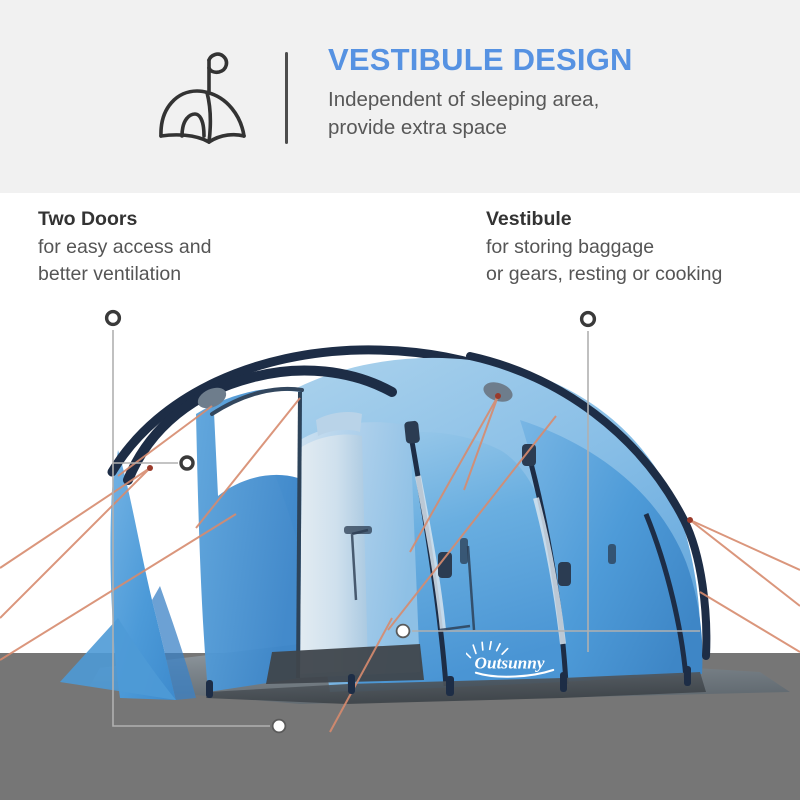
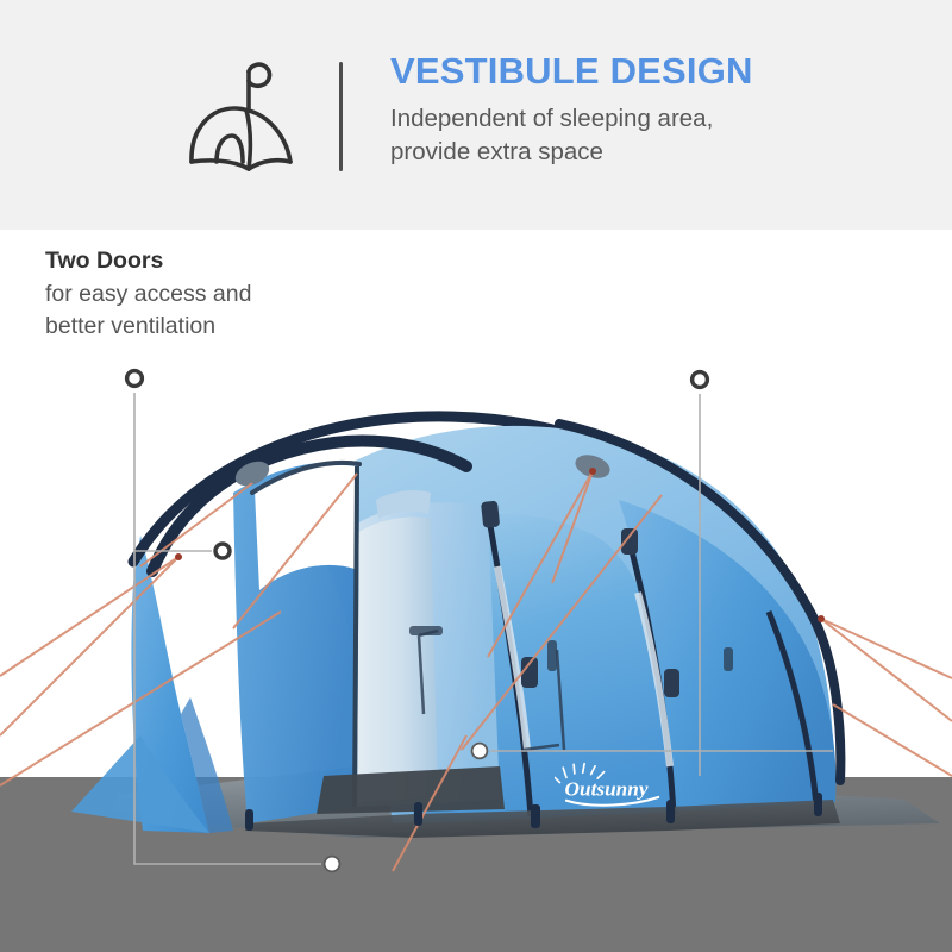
  VESTIBULE DESIGN
  Independent of sleeping area,
  provide extra space
  Two Doors
  for easy access and
  better ventilation
- Vestibule
- for storing baggage
- or gears, resting or cooking
  Outsunny
